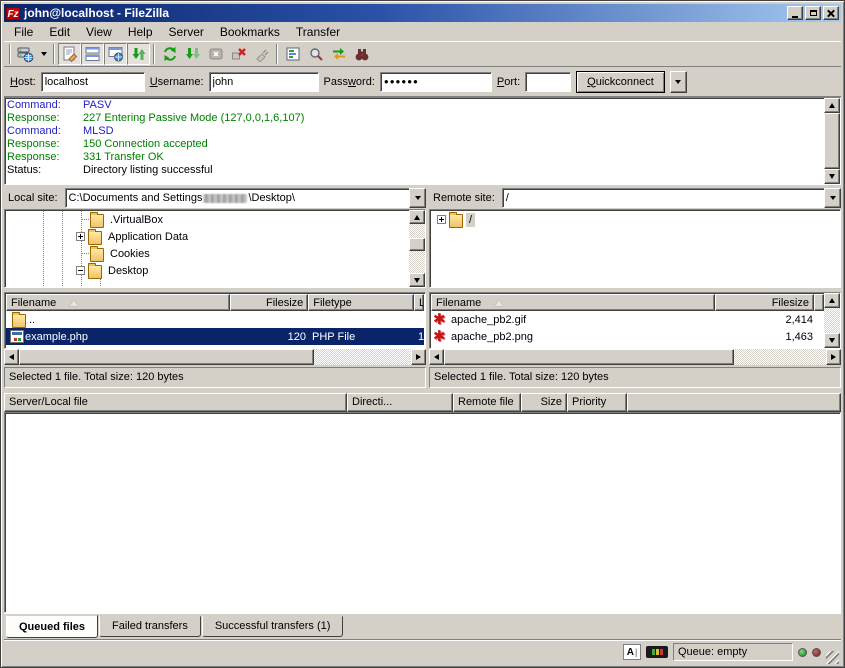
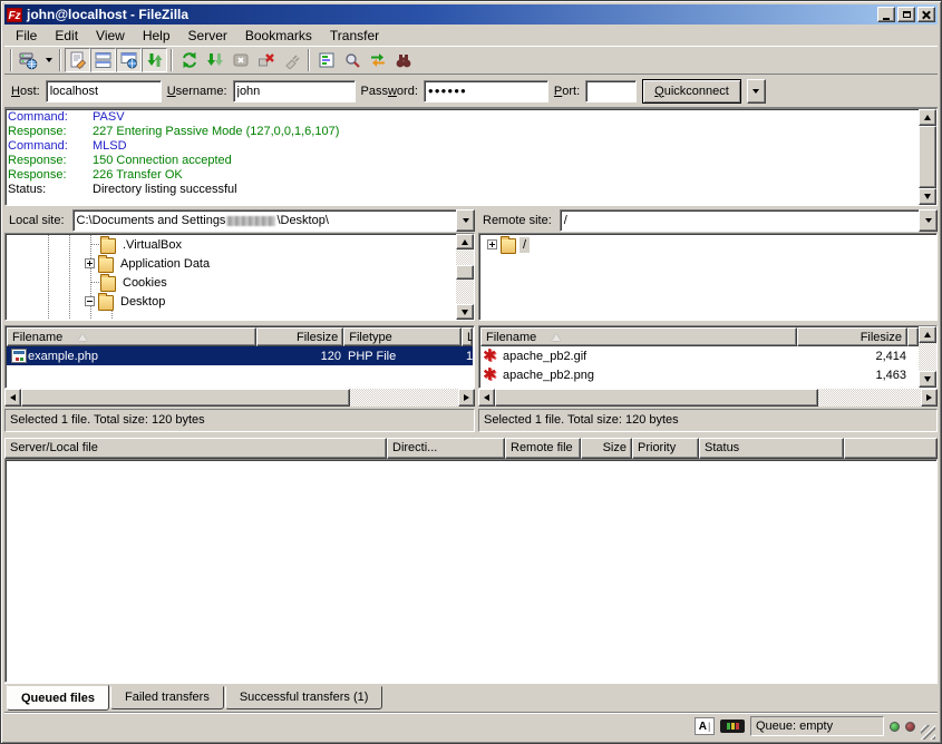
  Fz
  john@localhost - FileZilla
  File
  Edit
  View
  Help
  Server
  Bookmarks
  Transfer
  Host:
  localhost
  Username:
  john
  Password:
  ●●●●●●
  Port:
  Quickconnect
  Command:
  PASV
  Response:
  227 Entering Passive Mode (127,0,0,1,6,107)
  Command:
  MLSD
  Response:
  150 Connection accepted
  Response:
- 331 Transfer OK
+ 226 Transfer OK
  Status:
  Directory listing successful
  Local site:
  C:\Documents and Settings
  \Desktop\
  .VirtualBox
  Application Data
  Cookies
  Desktop
  Filename
  Filesize
  Filetype
  L
- ..
  example.php
  120
  PHP File
  1
  Selected 1 file. Total size: 120 bytes
  Remote site:
  /
  /
  Filename
  Filesize
  apache_pb2.gif
  2,414
  apache_pb2.png
  1,463
  Selected 1 file. Total size: 120 bytes
  Server/Local file
  Directi...
  Remote file
  Size
  Priority
+ Status
  Queued files
  Failed transfers
  Successful transfers (1)
  A
  Queue: empty
